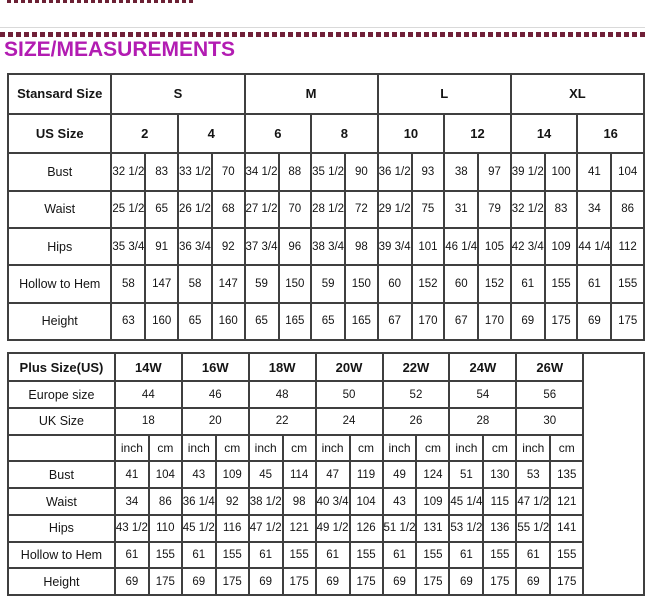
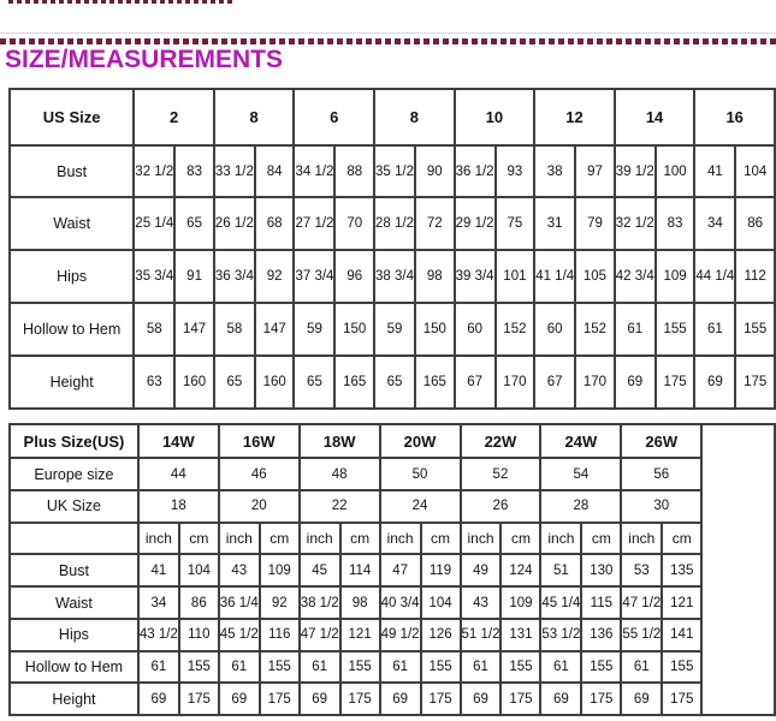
  SIZE/MEASUREMENTS
- Stansard Size	S	M	L	XL
- US Size	2	4	6	8	10	12	14	16
+ US Size	2	8	6	8	10	12	14	16
- Bust	32 1/2	83	33 1/2	70	34 1/2	88	35 1/2	90	36 1/2	93	38	97	39 1/2	100	41	104
+ Bust	32 1/2	83	33 1/2	84	34 1/2	88	35 1/2	90	36 1/2	93	38	97	39 1/2	100	41	104
- Waist	25 1/2	65	26 1/2	68	27 1/2	70	28 1/2	72	29 1/2	75	31	79	32 1/2	83	34	86
+ Waist	25 1/4	65	26 1/2	68	27 1/2	70	28 1/2	72	29 1/2	75	31	79	32 1/2	83	34	86
- Hips	35 3/4	91	36 3/4	92	37 3/4	96	38 3/4	98	39 3/4	101	46 1/4	105	42 3/4	109	44 1/4	112
+ Hips	35 3/4	91	36 3/4	92	37 3/4	96	38 3/4	98	39 3/4	101	41 1/4	105	42 3/4	109	44 1/4	112
  Hollow to Hem	58	147	58	147	59	150	59	150	60	152	60	152	61	155	61	155
  Height	63	160	65	160	65	165	65	165	67	170	67	170	69	175	69	175
  Plus Size(US)	14W	16W	18W	20W	22W	24W	26W
  Europe size	44	46	48	50	52	54	56
  UK Size	18	20	22	24	26	28	30
  	inch	cm	inch	cm	inch	cm	inch	cm	inch	cm	inch	cm	inch	cm
  Bust	41	104	43	109	45	114	47	119	49	124	51	130	53	135
  Waist	34	86	36 1/4	92	38 1/2	98	40 3/4	104	43	109	45 1/4	115	47 1/2	121
  Hips	43 1/2	110	45 1/2	116	47 1/2	121	49 1/2	126	51 1/2	131	53 1/2	136	55 1/2	141
  Hollow to Hem	61	155	61	155	61	155	61	155	61	155	61	155	61	155
  Height	69	175	69	175	69	175	69	175	69	175	69	175	69	175
